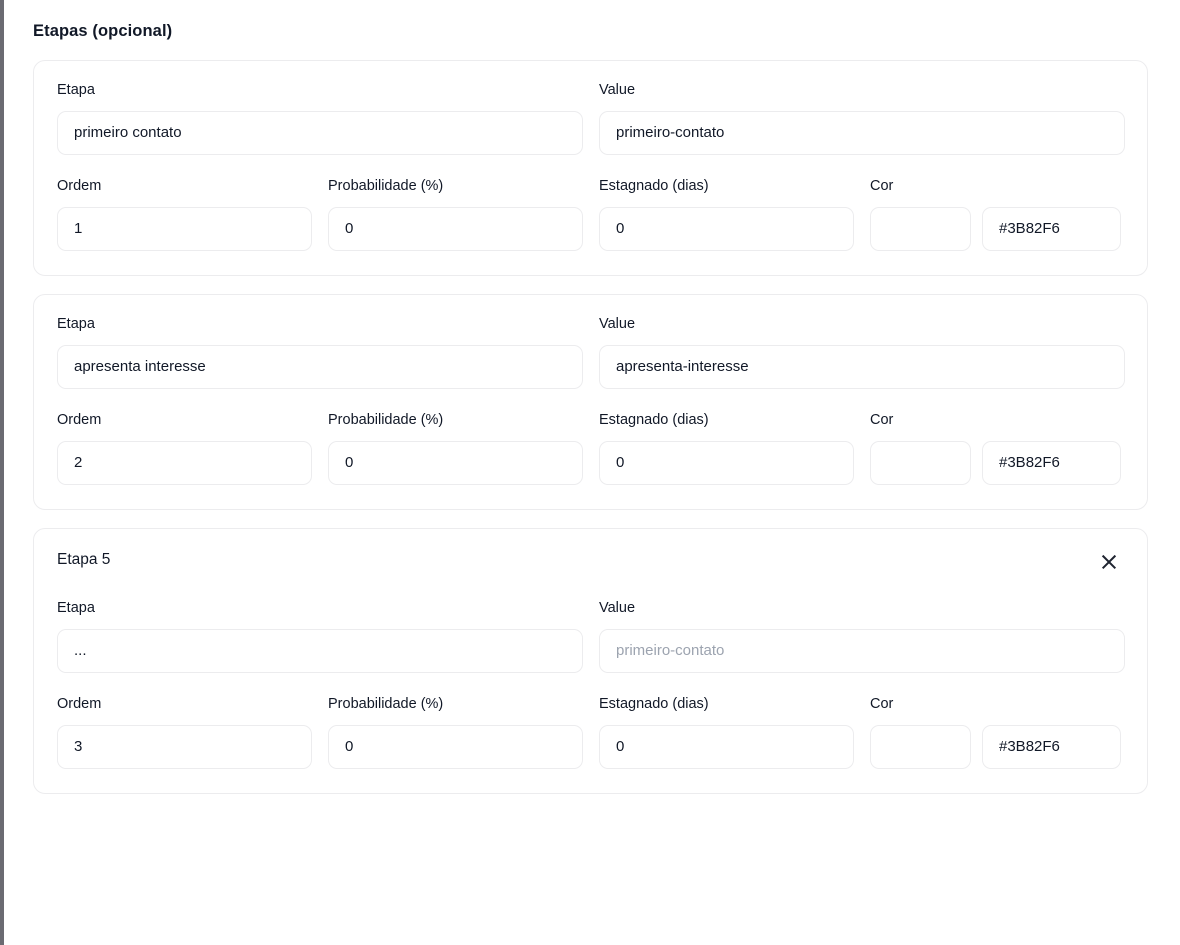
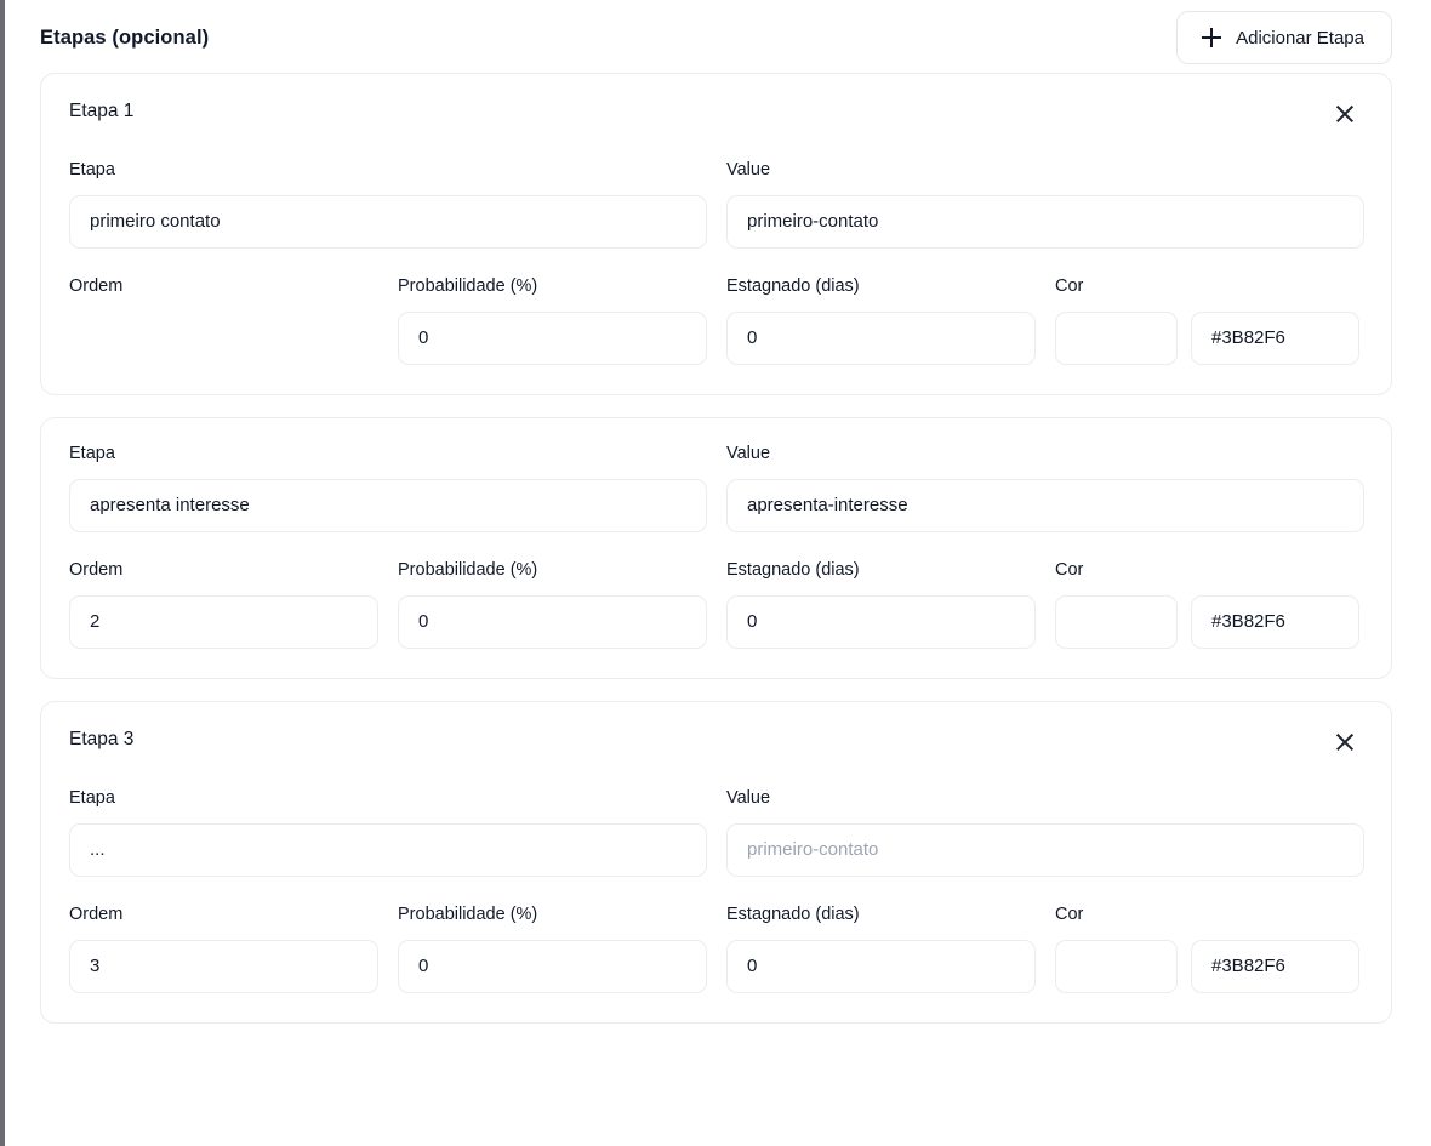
  Etapas (opcional)
+ Adicionar Etapa
+ Etapa 1
  Etapa
  primeiro contato
  Value
  primeiro-contato
  Ordem
- 1
  Probabilidade (%)
  0
  Estagnado (dias)
  0
  Cor
  #3B82F6
  Etapa
  apresenta interesse
  Value
  apresenta-interesse
  Ordem
  2
  Probabilidade (%)
  0
  Estagnado (dias)
  0
  Cor
  #3B82F6
- Etapa 5
+ Etapa 3
  Etapa
  ...
  Value
  primeiro-contato
  Ordem
  3
  Probabilidade (%)
  0
  Estagnado (dias)
  0
  Cor
  #3B82F6
